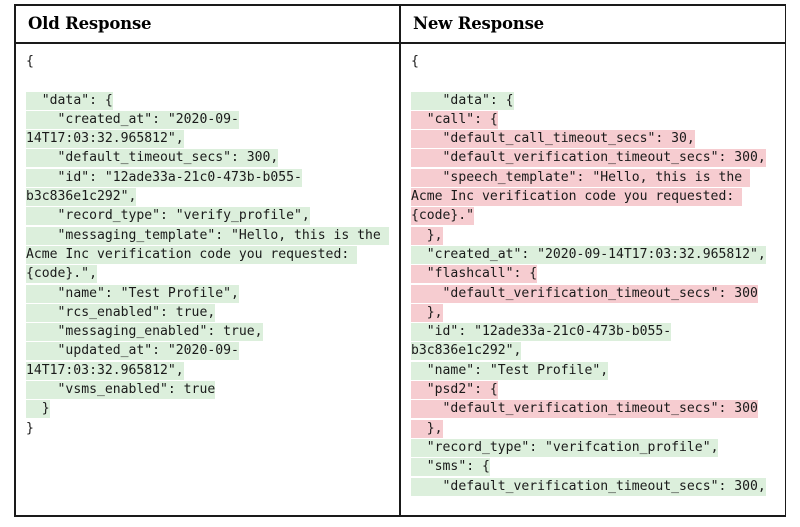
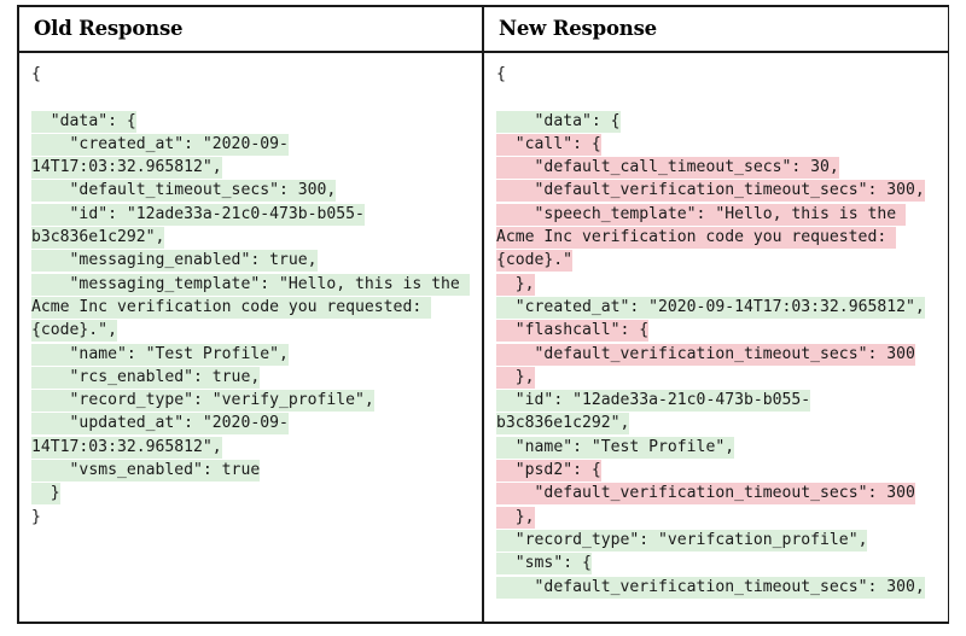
  Old Response
  New Response
  {
  "data": {
  "created_at": "2020-09-14T17:03:32.965812",
  "default_timeout_secs": 300,
  "id": "12ade33a-21c0-473b-b055-b3c836e1c292",
- "record_type": "verify_profile",
+ "messaging_enabled": true,
  "messaging_template": "Hello, this is the Acme Inc verification code you requested: {code}.",
  "name": "Test Profile",
  "rcs_enabled": true,
- "messaging_enabled": true,
+ "record_type": "verify_profile",
  "updated_at": "2020-09-14T17:03:32.965812",
  "vsms_enabled": true
  }
  }
  {
  "data": {
  "call": {
  "default_call_timeout_secs": 30,
  "default_verification_timeout_secs": 300,
  "speech_template": "Hello, this is the Acme Inc verification code you requested: {code}."
  },
  "created_at": "2020-09-14T17:03:32.965812",
  "flashcall": {
  "default_verification_timeout_secs": 300
  },
  "id": "12ade33a-21c0-473b-b055-b3c836e1c292",
  "name": "Test Profile",
  "psd2": {
  "default_verification_timeout_secs": 300
  },
  "record_type": "verifcation_profile",
  "sms": {
  "default_verification_timeout_secs": 300,
